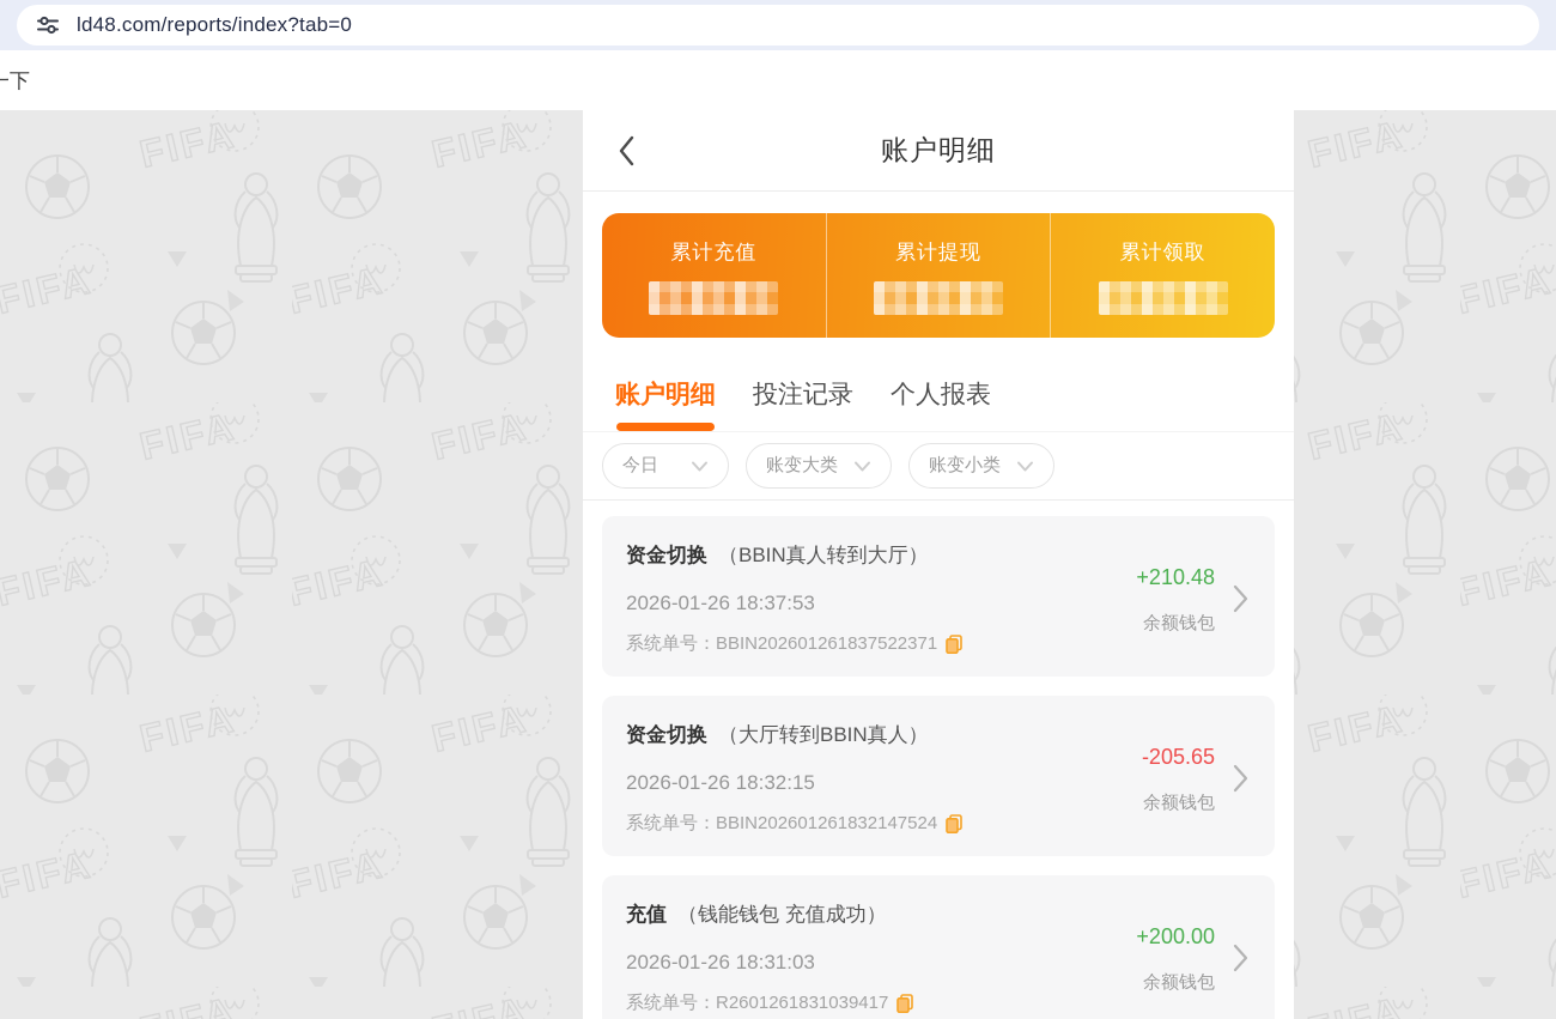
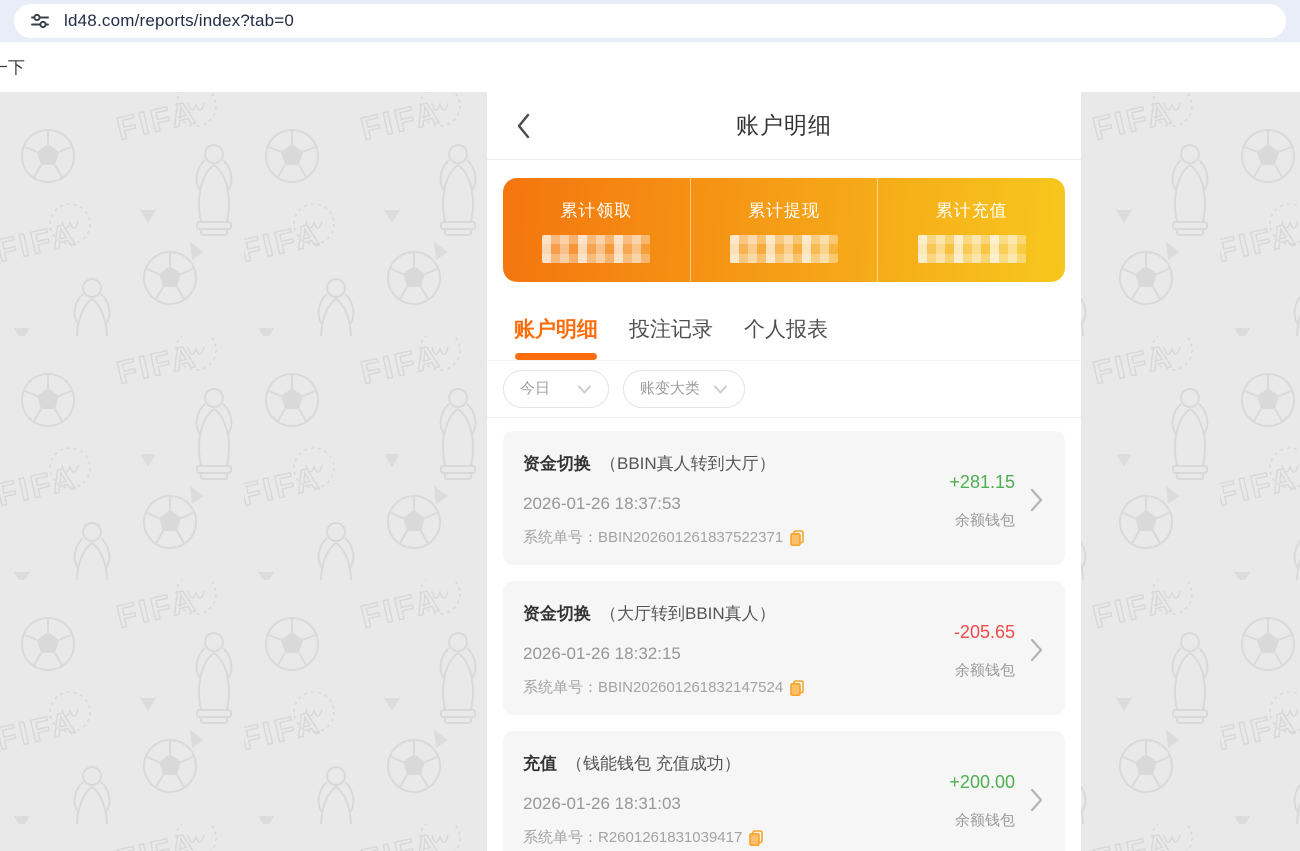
  ld48.com/reports/index?tab=0
  账户明细
- 累计充值
+ 累计领取
  累计提现
- 累计领取
+ 累计充值
  账户明细
  投注记录
  个人报表
  今日
  账变大类
- 账变小类
  资金切换 （BBIN真人转到大厅）
  2026-01-26 18:37:53
  系统单号：
  BBIN202601261837522371
- +210.48
+ +281.15
  余额钱包
  资金切换 （大厅转到BBIN真人）
  2026-01-26 18:32:15
  系统单号：
  BBIN202601261832147524
  -205.65
  余额钱包
  充值 （钱能钱包 充值成功）
  2026-01-26 18:31:03
  系统单号：
  R2601261831039417
  +200.00
  余额钱包
